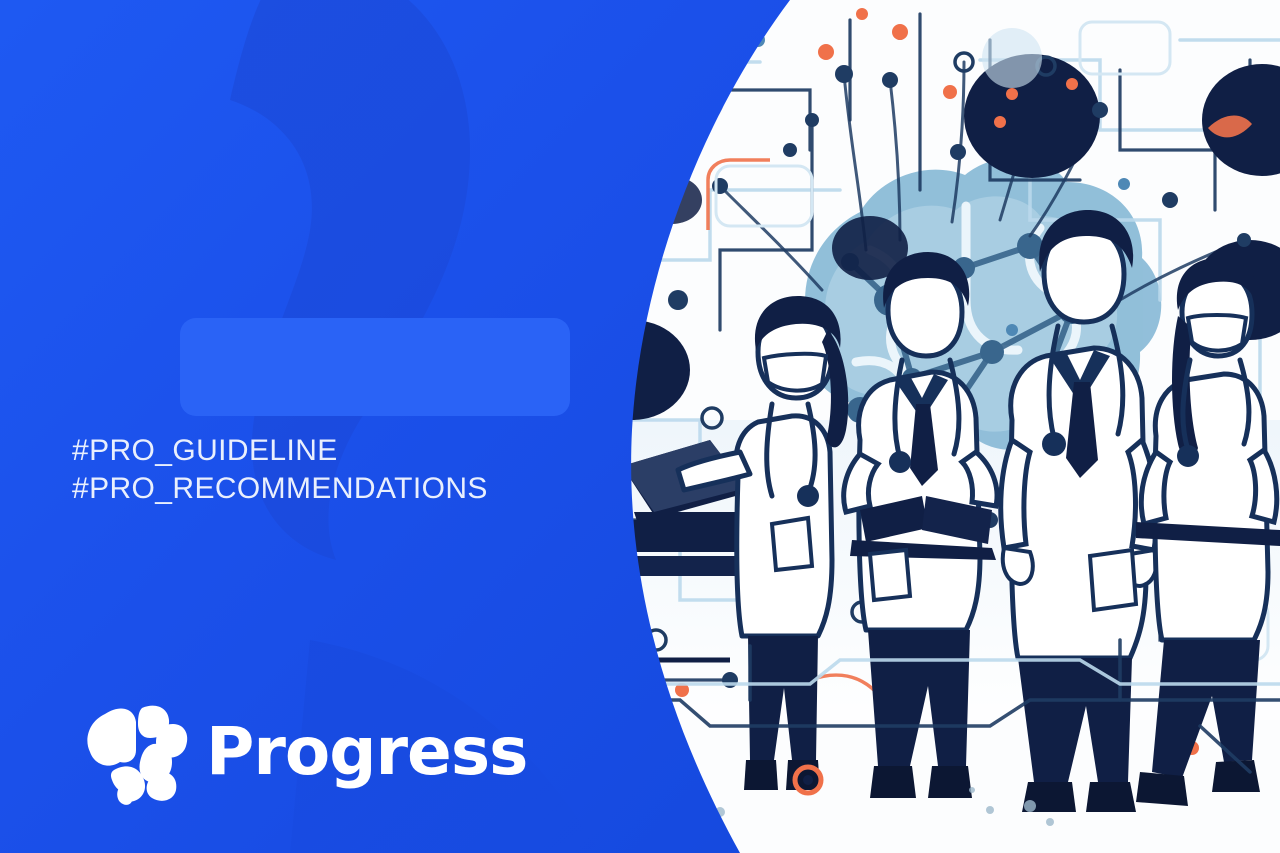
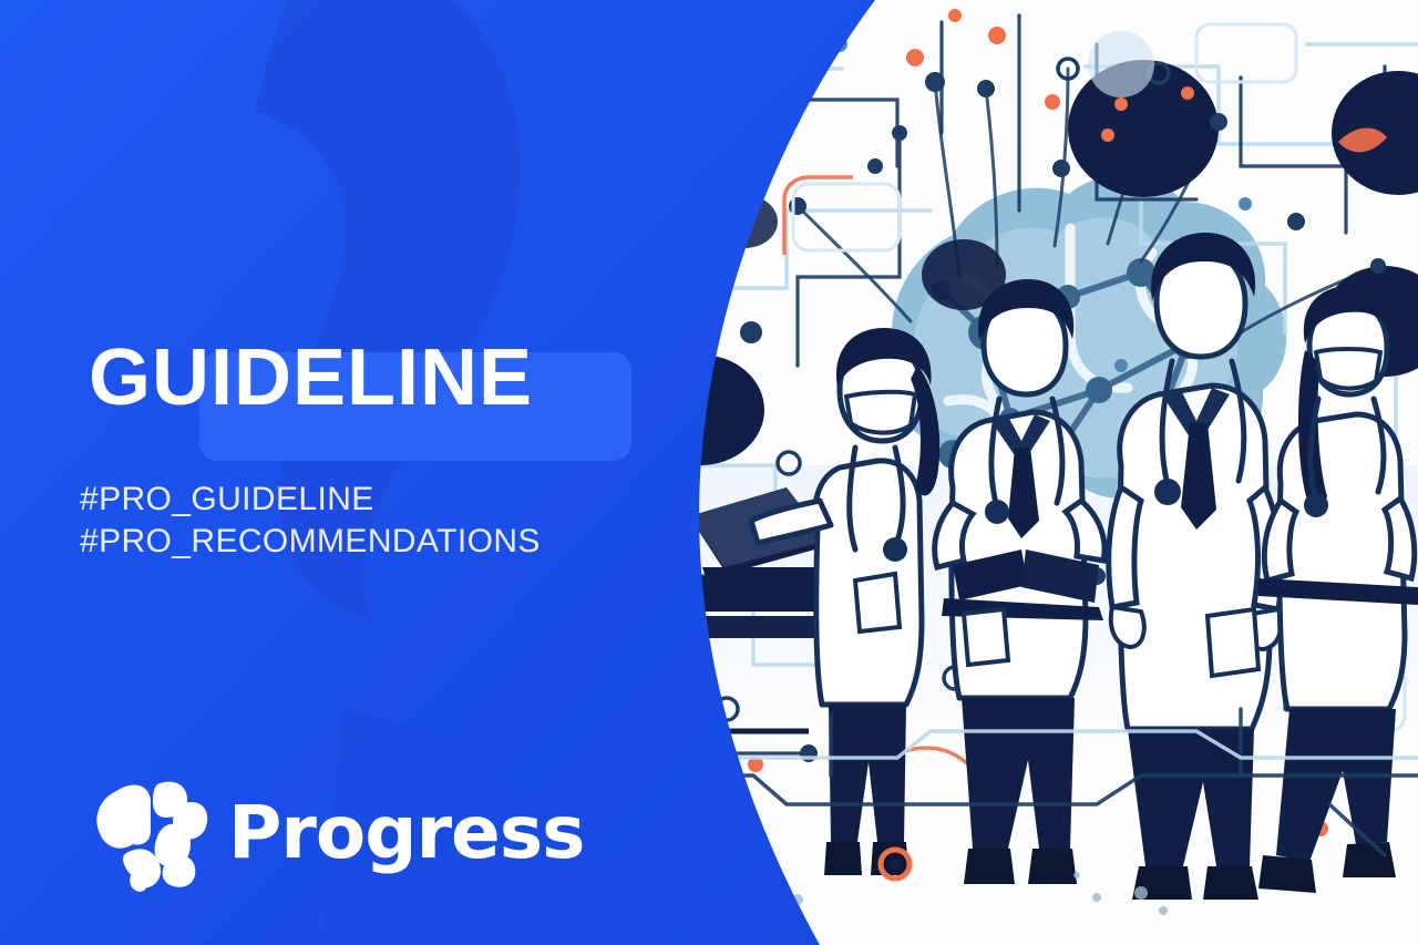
+ GUIDELINE
  #PRO_GUIDELINE
  #PRO_RECOMMENDATIONS
  Progress
